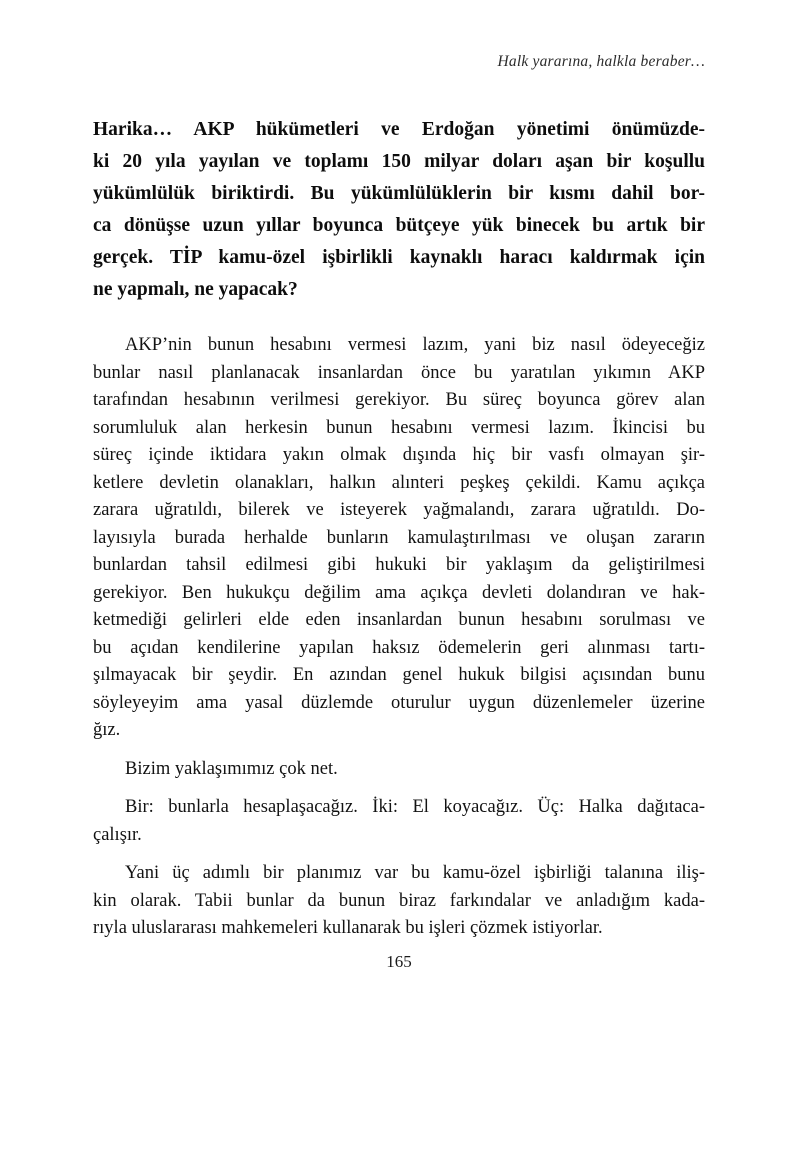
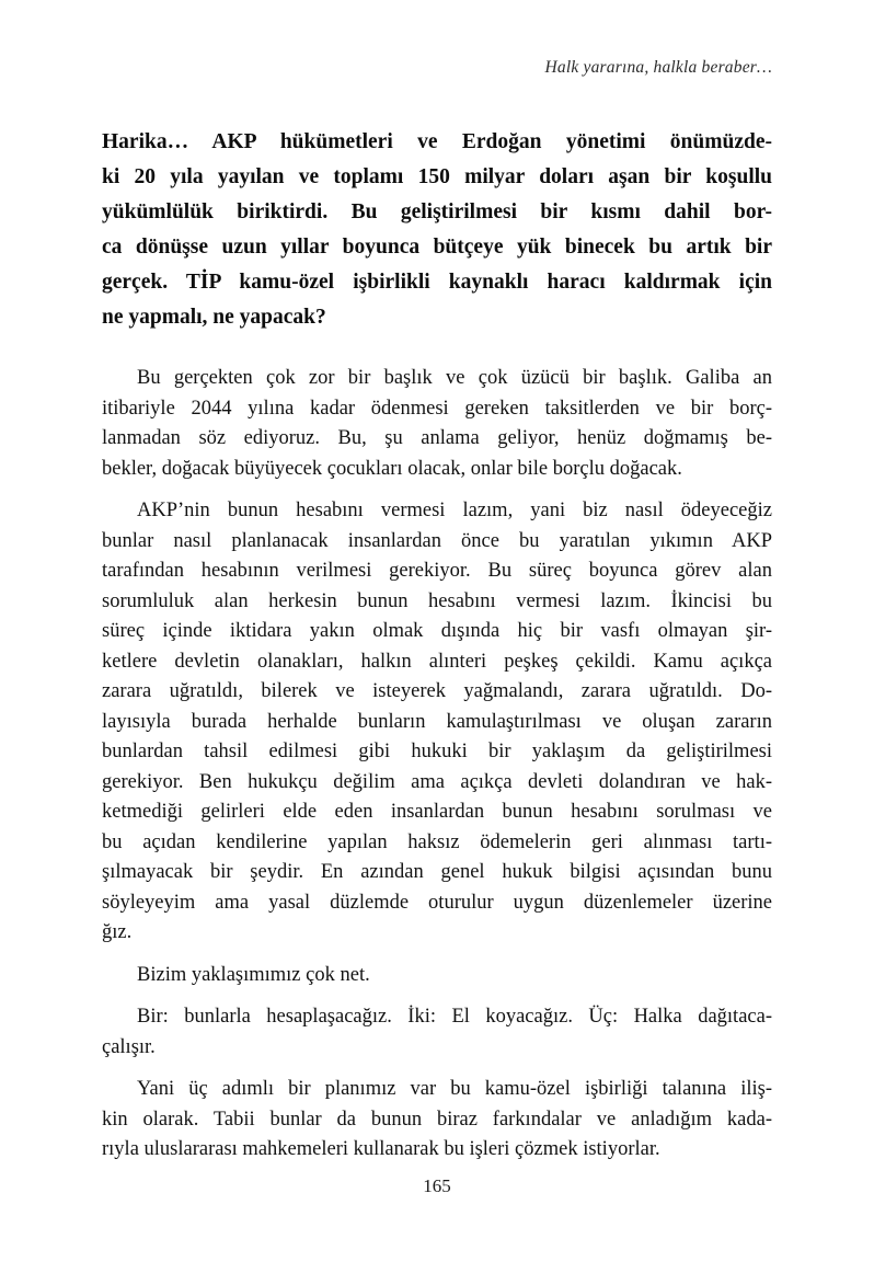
  Halk yararına, halkla beraber…
  Harika… AKP hükümetleri ve Erdoğan yönetimi önümüzde-
  ki 20 yıla yayılan ve toplamı 150 milyar doları aşan bir koşullu
- yükümlülük biriktirdi. Bu yükümlülüklerin bir kısmı dahil bor-
+ yükümlülük biriktirdi. Bu geliştirilmesi bir kısmı dahil bor-
  ca dönüşse uzun yıllar boyunca bütçeye yük binecek bu artık bir
  gerçek. TİP kamu-özel işbirlikli kaynaklı haracı kaldırmak için
  ne yapmalı, ne yapacak?
+ Bu gerçekten çok zor bir başlık ve çok üzücü bir başlık. Galiba an
+ itibariyle 2044 yılına kadar ödenmesi gereken taksitlerden ve bir borç-
+ lanmadan söz ediyoruz. Bu, şu anlama geliyor, henüz doğmamış be-
+ bekler, doğacak büyüyecek çocukları olacak, onlar bile borçlu doğacak.
  AKP’nin bunun hesabını vermesi lazım, yani biz nasıl ödeyeceğiz
  bunlar nasıl planlanacak insanlardan önce bu yaratılan yıkımın AKP
  tarafından hesabının verilmesi gerekiyor. Bu süreç boyunca görev alan
  sorumluluk alan herkesin bunun hesabını vermesi lazım. İkincisi bu
  süreç içinde iktidara yakın olmak dışında hiç bir vasfı olmayan şir-
  ketlere devletin olanakları, halkın alınteri peşkeş çekildi. Kamu açıkça
  zarara uğratıldı, bilerek ve isteyerek yağmalandı, zarara uğratıldı. Do-
  layısıyla burada herhalde bunların kamulaştırılması ve oluşan zararın
  bunlardan tahsil edilmesi gibi hukuki bir yaklaşım da geliştirilmesi
  gerekiyor. Ben hukukçu değilim ama açıkça devleti dolandıran ve hak-
  ketmediği gelirleri elde eden insanlardan bunun hesabını sorulması ve
  bu açıdan kendilerine yapılan haksız ödemelerin geri alınması tartı-
  şılmayacak bir şeydir. En azından genel hukuk bilgisi açısından bunu
  söyleyeyim ama yasal düzlemde oturulur uygun düzenlemeler üzerine
  ğız.
  Bizim yaklaşımımız çok net.
  Bir: bunlarla hesaplaşacağız. İki: El koyacağız. Üç: Halka dağıtaca-
  çalışır.
  Yani üç adımlı bir planımız var bu kamu-özel işbirliği talanına iliş-
  kin olarak. Tabii bunlar da bunun biraz farkındalar ve anladığım kada-
  rıyla uluslararası mahkemeleri kullanarak bu işleri çözmek istiyorlar.
  165
